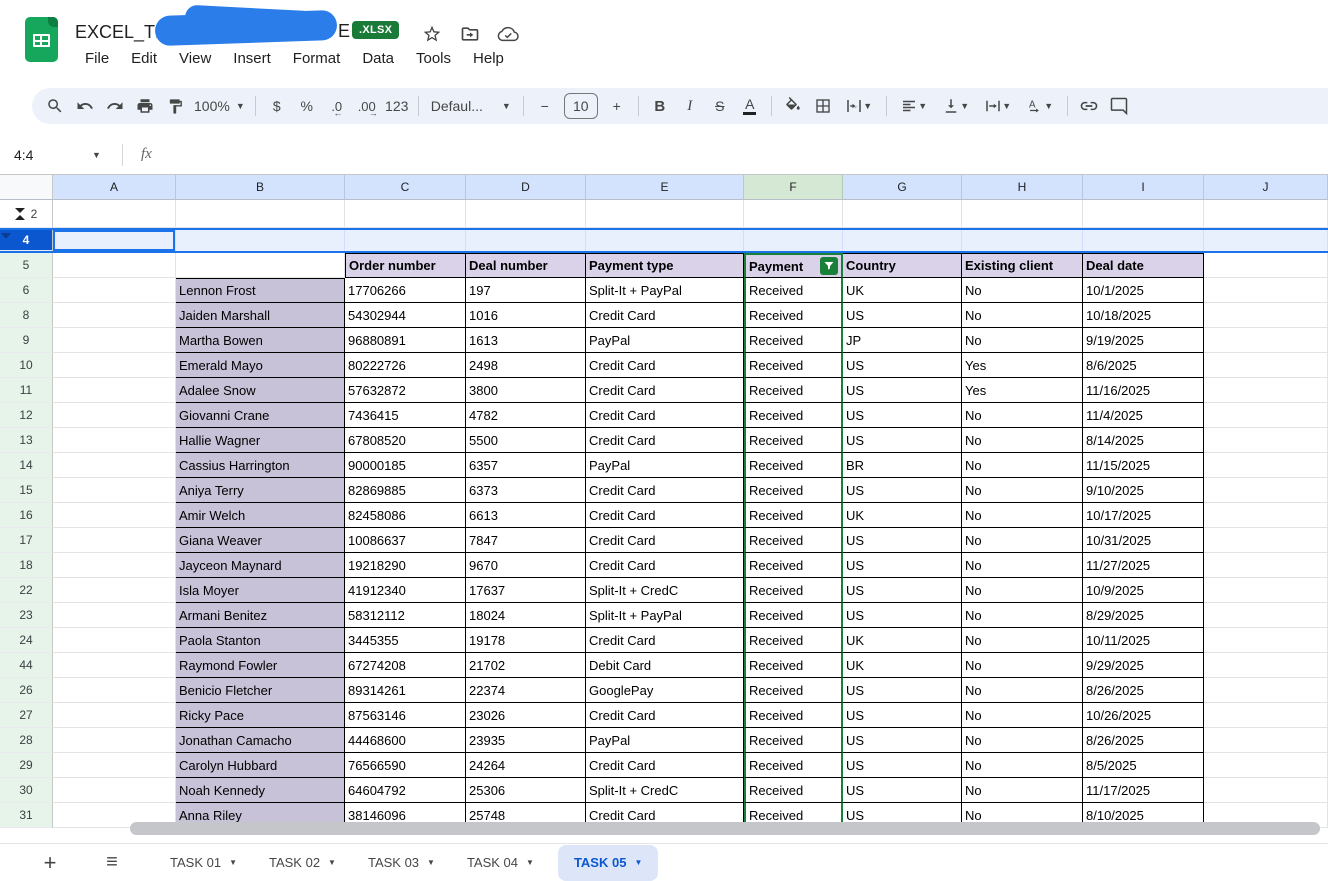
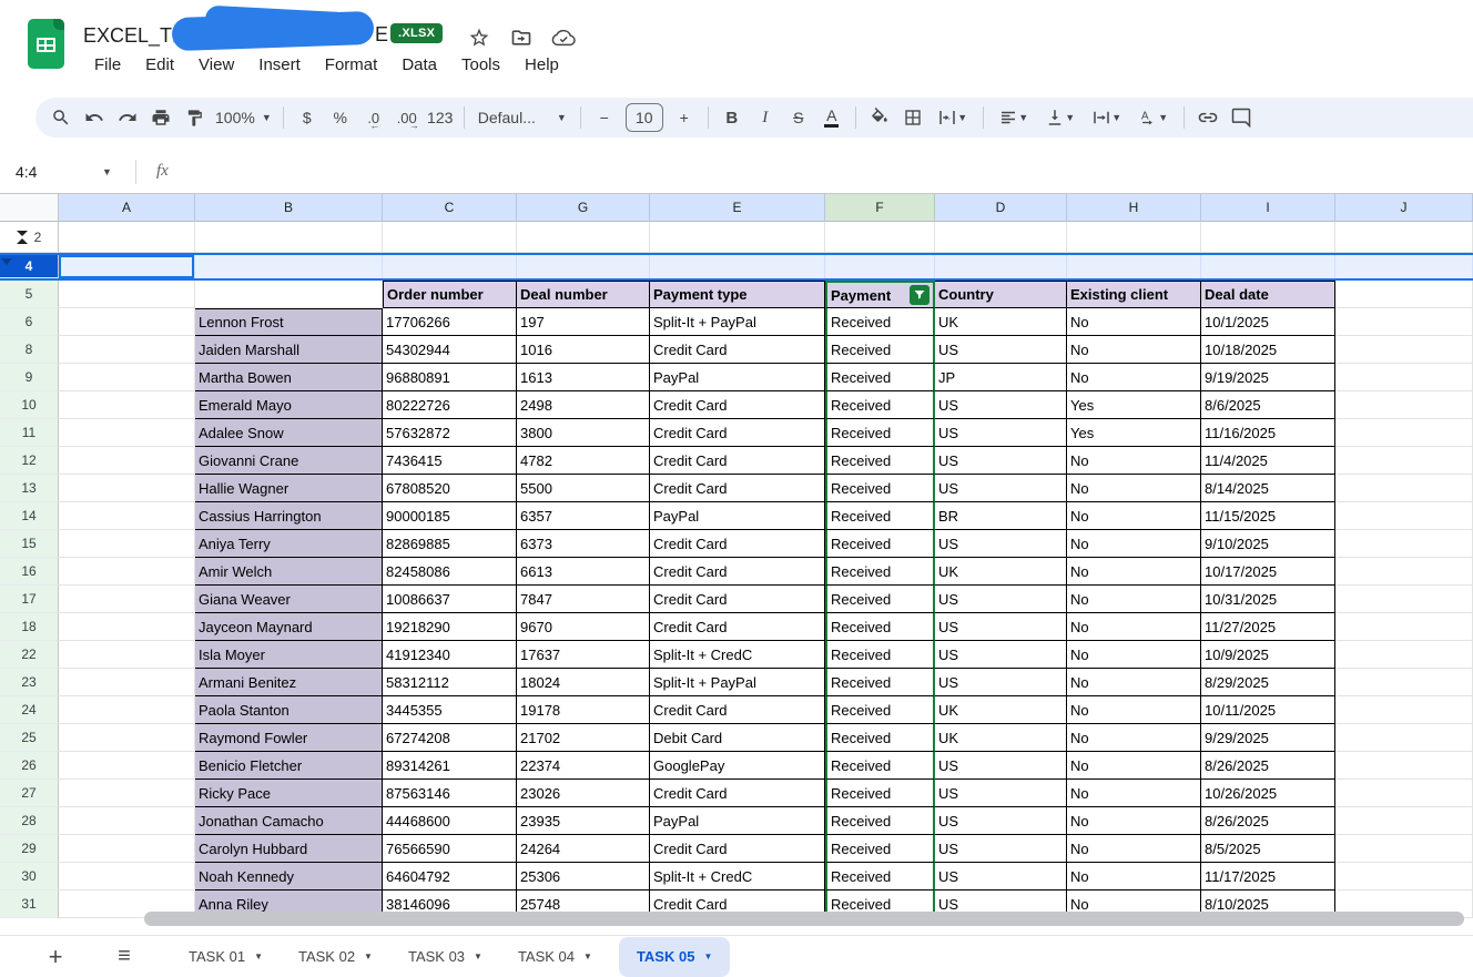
  E
  .XLSX
  File
  Edit
  View
  Insert
  Format
  Data
  Tools
  Help
  100%
  ▼
  $
  %
  .0
  ←
  .00
  →
  123
  Defaul...
  ▼
  −
  10
  +
  B
  I
  S
  A
  ▼
  ▼
  ▼
  ▼
  A
  ▼
  4:4
  ▼
  fx
  A
  B
  C
- D
+ G
  E
  F
- G
+ D
  H
  I
  J
  2
  4
  5
  Order number
  Deal number
  Payment type
  Payment
  Country
  Existing client
  Deal date
  6
  Lennon Frost
  17706266
  197
  Split-It + PayPal
  Received
  UK
  No
  10/1/2025
  8
  Jaiden Marshall
  54302944
  1016
  Credit Card
  Received
  US
  No
  10/18/2025
  9
  Martha Bowen
  96880891
  1613
  PayPal
  Received
  JP
  No
  9/19/2025
  10
  Emerald Mayo
  80222726
  2498
  Credit Card
  Received
  US
  Yes
  8/6/2025
  11
  Adalee Snow
  57632872
  3800
  Credit Card
  Received
  US
  Yes
  11/16/2025
  12
  Giovanni Crane
  7436415
  4782
  Credit Card
  Received
  US
  No
  11/4/2025
  13
  Hallie Wagner
  67808520
  5500
  Credit Card
  Received
  US
  No
  8/14/2025
  14
  Cassius Harrington
  90000185
  6357
  PayPal
  Received
  BR
  No
  11/15/2025
  15
  Aniya Terry
  82869885
  6373
  Credit Card
  Received
  US
  No
  9/10/2025
  16
  Amir Welch
  82458086
  6613
  Credit Card
  Received
  UK
  No
  10/17/2025
  17
  Giana Weaver
  10086637
  7847
  Credit Card
  Received
  US
  No
  10/31/2025
  18
  Jayceon Maynard
  19218290
  9670
  Credit Card
  Received
  US
  No
  11/27/2025
  22
  Isla Moyer
  41912340
  17637
  Split-It + CredC
  Received
  US
  No
  10/9/2025
  23
  Armani Benitez
  58312112
  18024
  Split-It + PayPal
  Received
  US
  No
  8/29/2025
  24
  Paola Stanton
  3445355
  19178
  Credit Card
  Received
  UK
  No
  10/11/2025
- 44
+ 25
  Raymond Fowler
  67274208
  21702
  Debit Card
  Received
  UK
  No
  9/29/2025
  26
  Benicio Fletcher
  89314261
  22374
  GooglePay
  Received
  US
  No
  8/26/2025
  27
  Ricky Pace
  87563146
  23026
  Credit Card
  Received
  US
  No
  10/26/2025
  28
  Jonathan Camacho
  44468600
  23935
  PayPal
  Received
  US
  No
  8/26/2025
  29
  Carolyn Hubbard
  76566590
  24264
  Credit Card
  Received
  US
  No
  8/5/2025
  30
  Noah Kennedy
  64604792
  25306
  Split-It + CredC
  Received
  US
  No
  11/17/2025
  31
  Anna Riley
  38146096
  25748
  Credit Card
  Received
  US
  No
  8/10/2025
  +
  ≡
  TASK 01
  ▼
  TASK 02
  ▼
  TASK 03
  ▼
  TASK 04
  ▼
  TASK 05
  ▼
